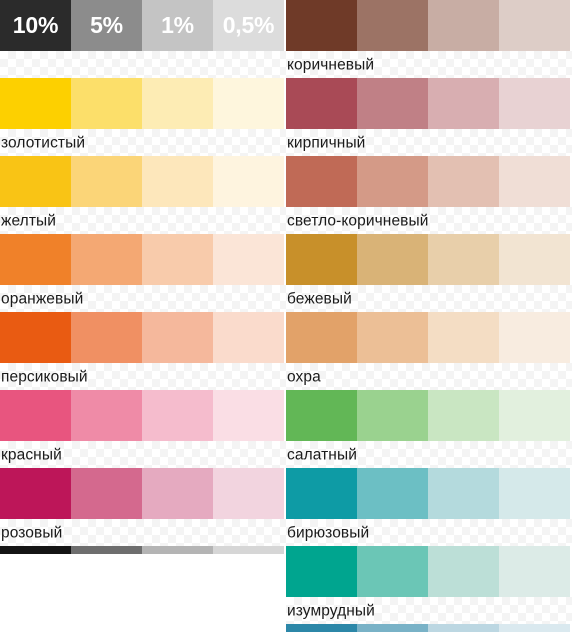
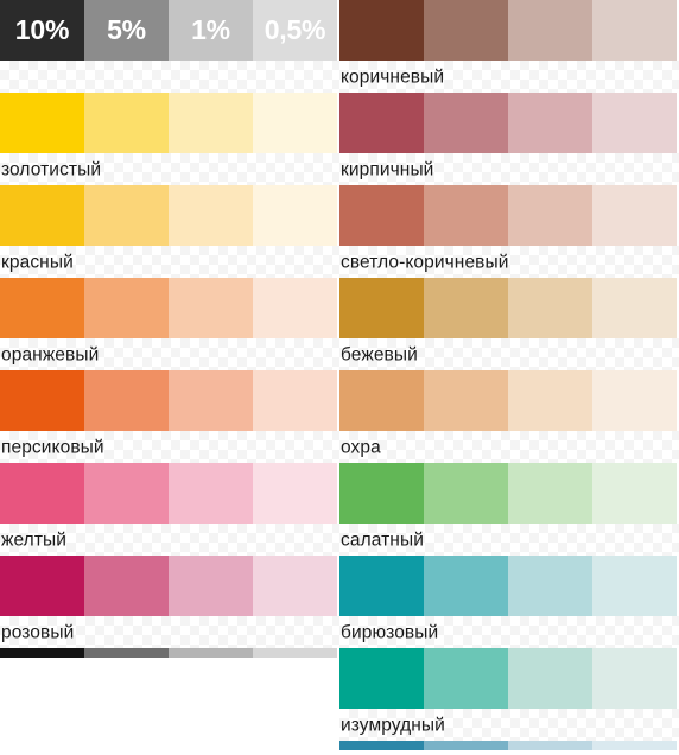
  10%
  5%
  1%
  0,5%
  золотистый
- желтый
+ красный
  оранжевый
  персиковый
- красный
+ желтый
  розовый
  коричневый
  кирпичный
  светло-коричневый
  бежевый
  охра
  салатный
  бирюзовый
  изумрудный
